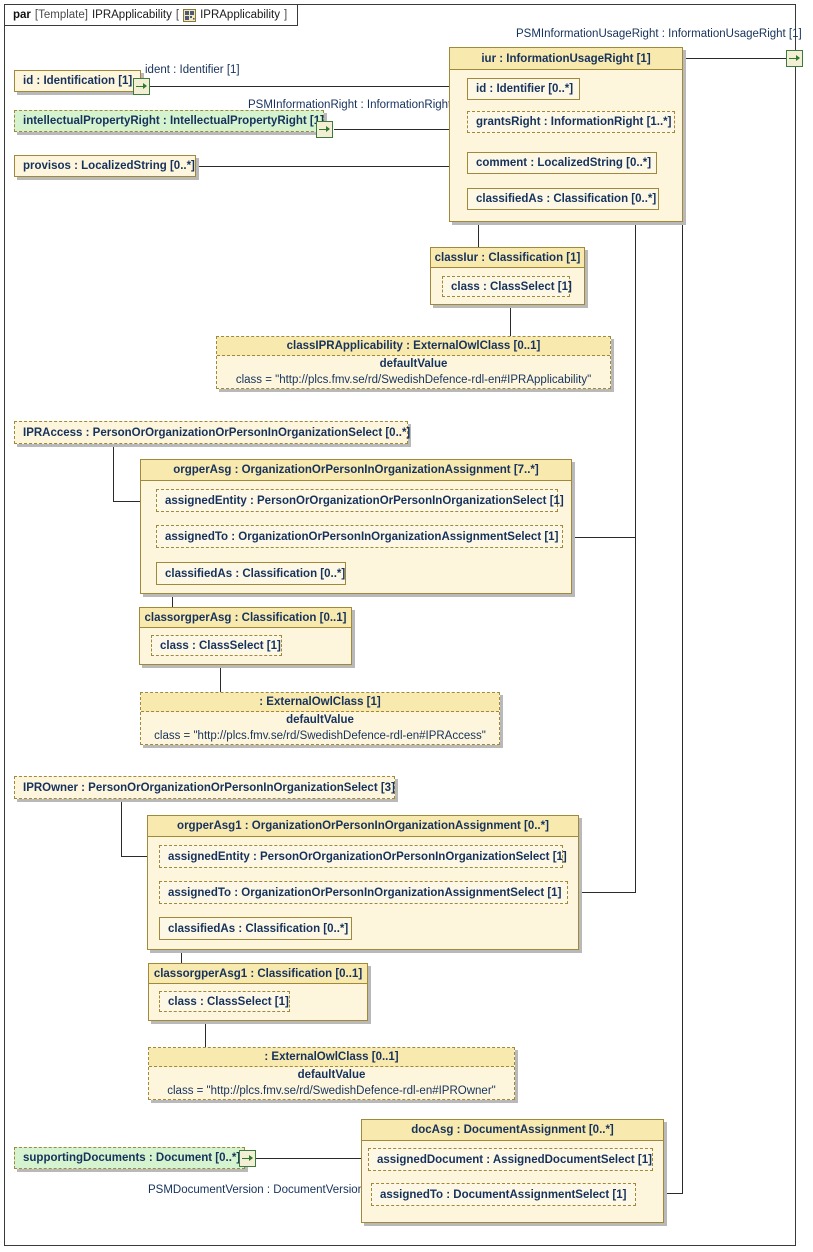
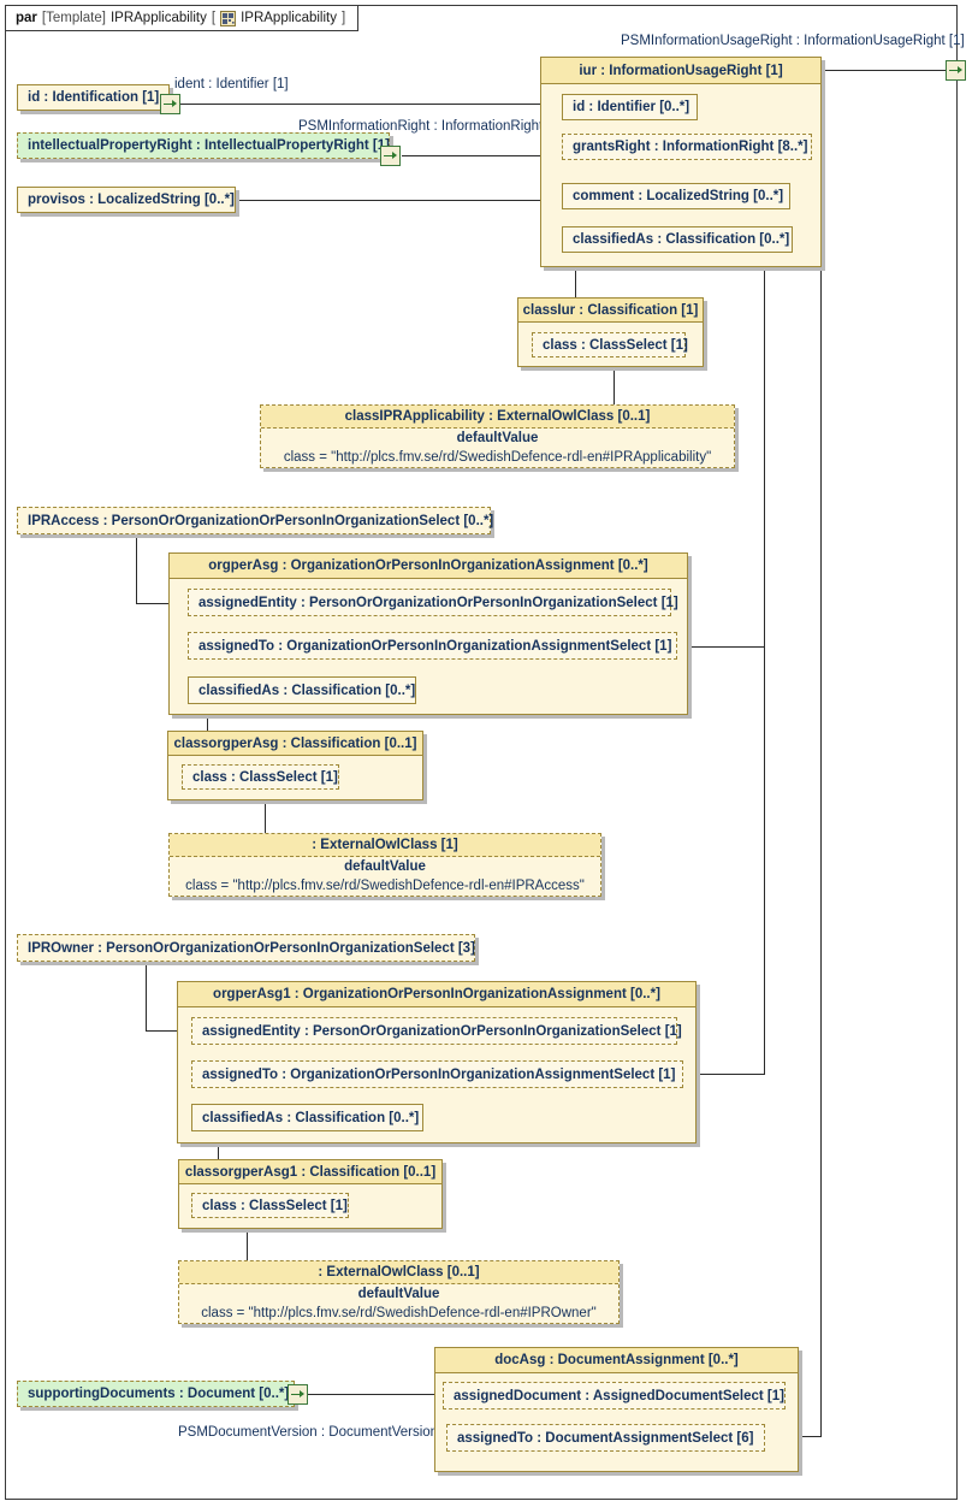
  par
  [Template]
  IPRApplicability
  [
  IPRApplicability
  ]
  ident : Identifier [1]
  PSMInformationUsageRight : InformationUsageRight [1]
  PSMInformationRight : InformationRigh
  PSMDocumentVersion : DocumentVersio
  id : Identification [1]
  intellectualPropertyRight : IntellectualPropertyRight [
  provisos : LocalizedString [0..*]
  iur : InformationUsageRight [1]
  id : Identifier [0..*]
- grantsRight : InformationRight [1..*]
+ grantsRight : InformationRight [8..*]
  comment : LocalizedString [0..*]
  classifiedAs : Classification [0..*]
  classIur : Classification [1]
  class : ClassSelect [1]
  classIPRApplicability : ExternalOwlClass [0..1]
  defaultValue
  class = "http://plcs.fmv.se/rd/SwedishDefence-rdl-en#IPRApplicability"
  IPRAccess : PersonOrOrganizationOrPersonInOrganizationSelect [0..*]
- orgperAsg : OrganizationOrPersonInOrganizationAssignment [7..*]
+ orgperAsg : OrganizationOrPersonInOrganizationAssignment [0..*]
  assignedEntity : PersonOrOrganizationOrPersonInOrganizationSelect [1]
  assignedTo : OrganizationOrPersonInOrganizationAssignmentSelect [1]
  classifiedAs : Classification [0..*]
  classorgperAsg : Classification [0..1]
  class : ClassSelect [1]
  : ExternalOwlClass [1]
  defaultValue
  class = "http://plcs.fmv.se/rd/SwedishDefence-rdl-en#IPRAccess"
  IPROwner : PersonOrOrganizationOrPersonInOrganizationSelect [3]
  orgperAsg1 : OrganizationOrPersonInOrganizationAssignment [0..*]
  assignedEntity : PersonOrOrganizationOrPersonInOrganizationSelect [1]
  assignedTo : OrganizationOrPersonInOrganizationAssignmentSelect [1]
  classifiedAs : Classification [0..*]
  classorgperAsg1 : Classification [0..1]
  class : ClassSelect [1]
  : ExternalOwlClass [0..1]
  defaultValue
  class = "http://plcs.fmv.se/rd/SwedishDefence-rdl-en#IPROwner"
  supportingDocuments : Document [0..*
  docAsg : DocumentAssignment [0..*]
  assignedDocument : AssignedDocumentSelect [1]
- assignedTo : DocumentAssignmentSelect [1]
+ assignedTo : DocumentAssignmentSelect [6]
